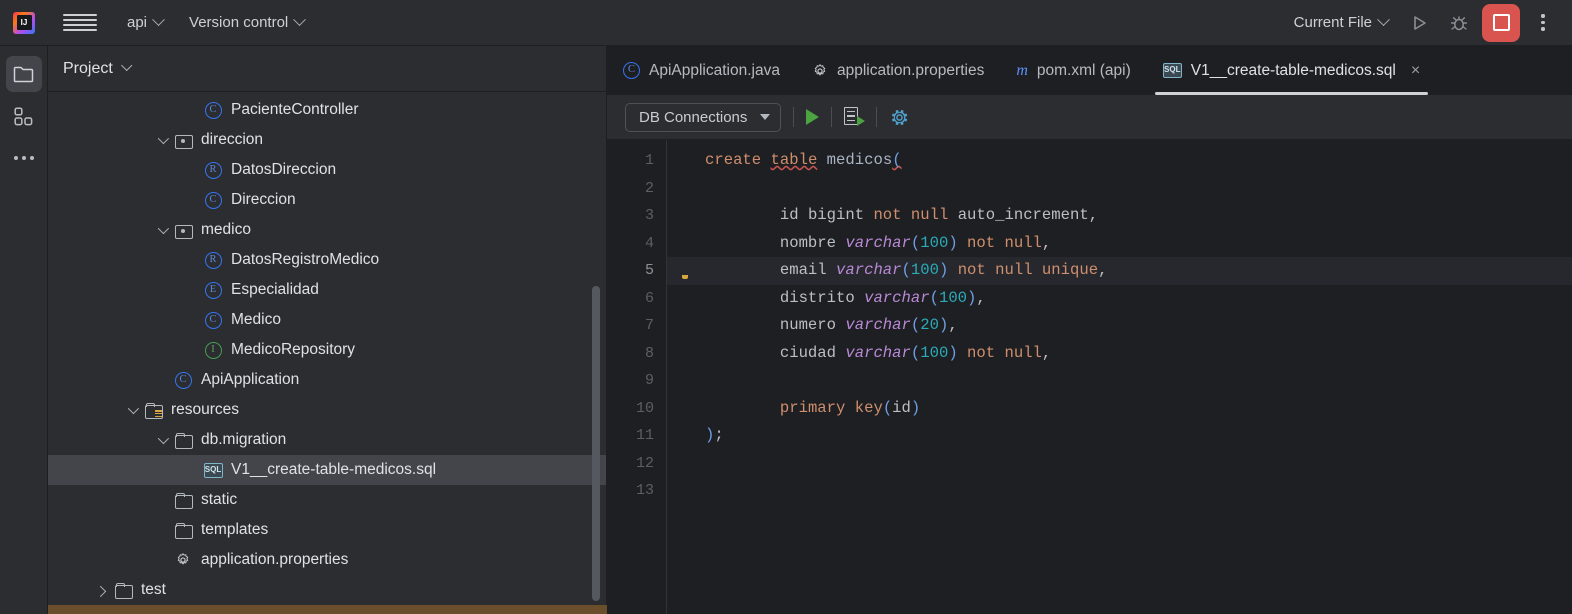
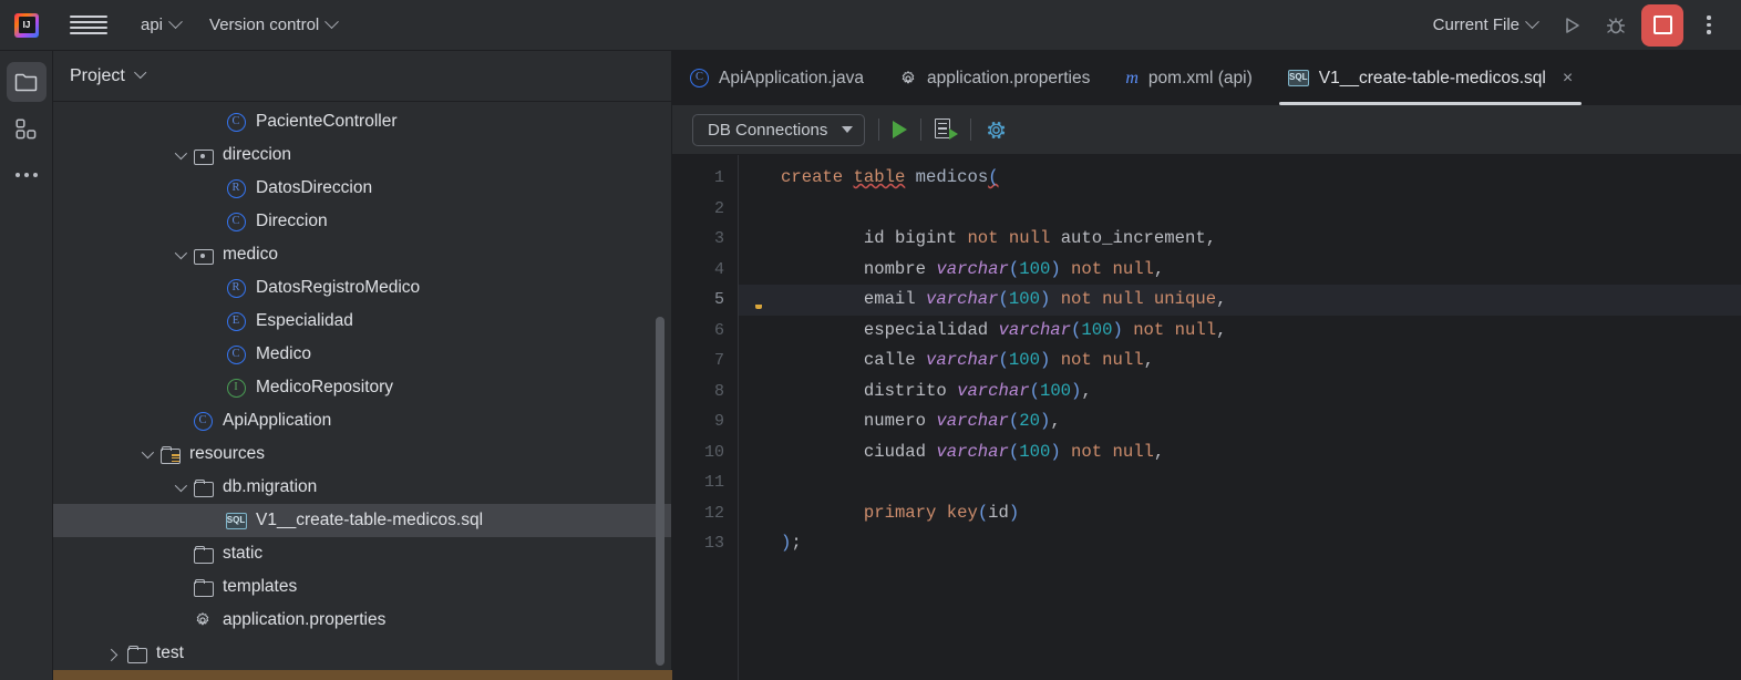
  IJ
  api
  Version control
  Current File
  Project
  C
  PacienteController
  direccion
  R
  DatosDireccion
  C
  Direccion
  medico
  R
  DatosRegistroMedico
  E
  Especialidad
  C
  Medico
  I
  MedicoRepository
  C
  ApiApplication
  resources
  db.migration
  SQL
  V1__create-table-medicos.sql
  static
  templates
  application.properties
  test
  C
  ApiApplication.java
  application.properties
  m
  pom.xml (api)
  SQL
  V1__create-table-medicos.sql
  ×
  DB Connections
  1
  2
  3
  4
  5
  6
  7
  8
  9
  10
  11
  12
  13
  create table medicos(
  id bigint not null auto_increment,
  nombre varchar(100) not null,
  email varchar(100) not null unique,
+ especialidad varchar(100) not null,
+ calle varchar(100) not null,
  distrito varchar(100),
  numero varchar(20),
  ciudad varchar(100) not null,
  primary key(id)
  );
